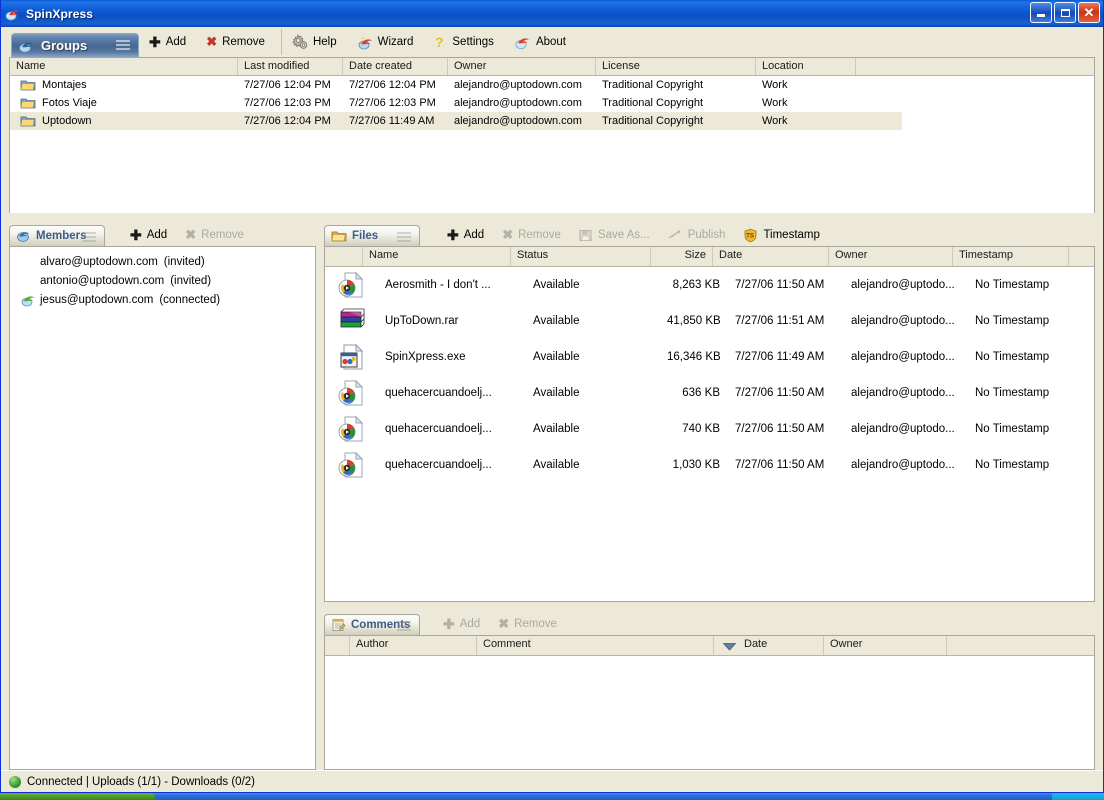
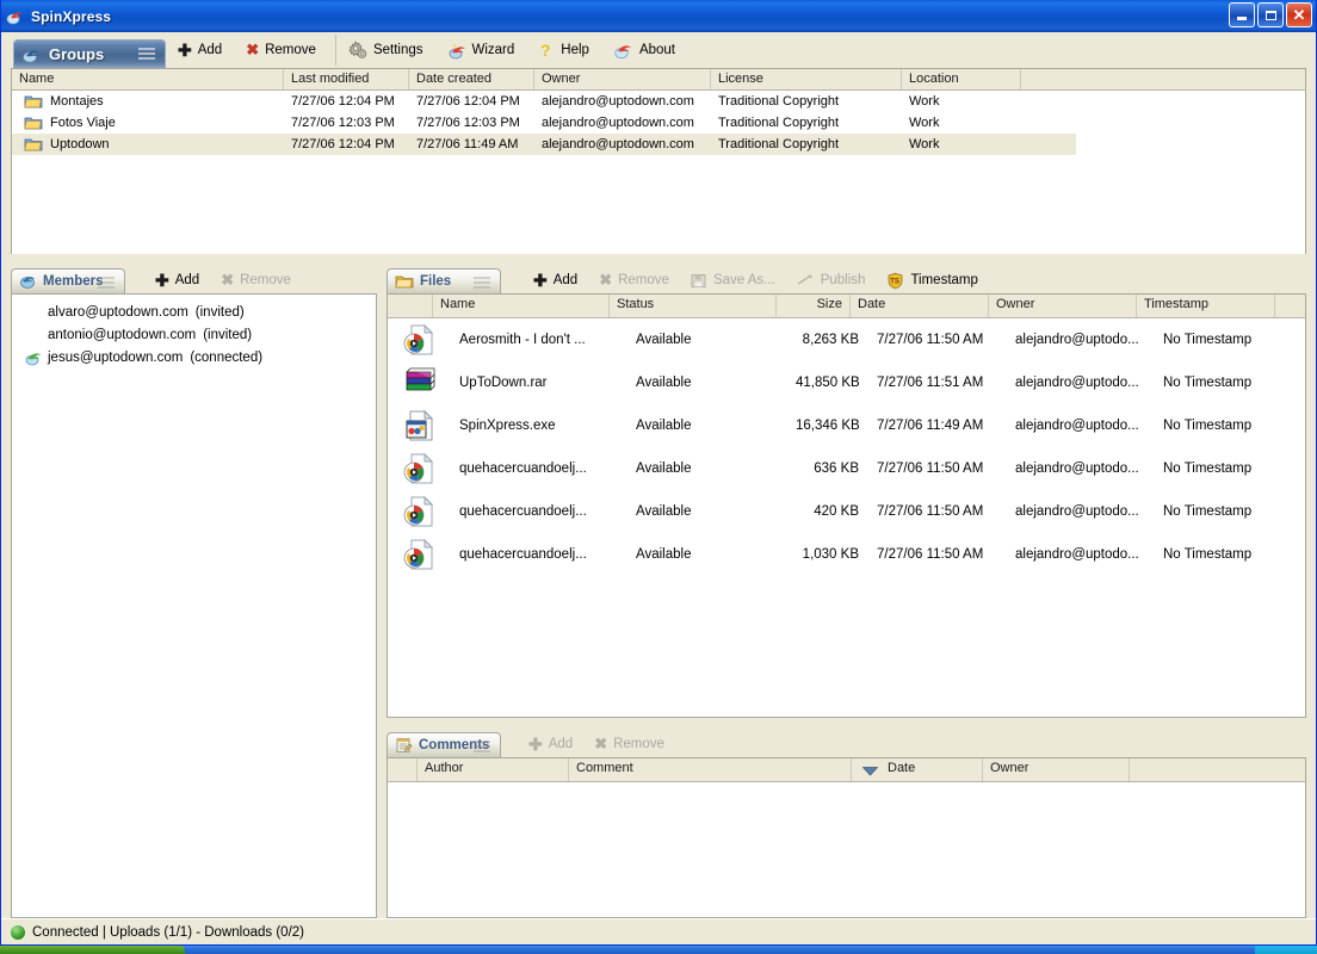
  SpinXpress
  ✕
  Groups
  ✚
  Add
  ✖
  Remove
- Help
+ Settings
  Wizard
  ?
- Settings
+ Help
  About
  Name
  Last modified
  Date created
  Owner
  License
  Location
  Montajes
  7/27/06 12:04 PM
  7/27/06 12:04 PM
  alejandro@uptodown.com
  Traditional Copyright
  Work
  Fotos Viaje
  7/27/06 12:03 PM
  7/27/06 12:03 PM
  alejandro@uptodown.com
  Traditional Copyright
  Work
  Uptodown
  7/27/06 12:04 PM
  7/27/06 11:49 AM
  alejandro@uptodown.com
  Traditional Copyright
  Work
  Members
  ✚
  Add
  ✖
  Remove
  alvaro@uptodown.com
  (invited)
  antonio@uptodown.com
  (invited)
  jesus@uptodown.com
  (connected)
  Files
  ✚
  Add
  ✖
  Remove
  Save As...
  Publish
  Timestamp
  Name
  Status
  Size
  Date
  Owner
  Timestamp
  Aerosmith - I don't ...
  Available
  8,263 KB
  7/27/06 11:50 AM
  alejandro@uptodo...
  No Timestamp
  UpToDown.rar
  Available
  41,850 KB
  7/27/06 11:51 AM
  alejandro@uptodo...
  No Timestamp
  SpinXpress.exe
  Available
  16,346 KB
  7/27/06 11:49 AM
  alejandro@uptodo...
  No Timestamp
  quehacercuandoelj...
  Available
  636 KB
  7/27/06 11:50 AM
  alejandro@uptodo...
  No Timestamp
  quehacercuandoelj...
  Available
- 740 KB
+ 420 KB
  7/27/06 11:50 AM
  alejandro@uptodo...
  No Timestamp
  quehacercuandoelj...
  Available
  1,030 KB
  7/27/06 11:50 AM
  alejandro@uptodo...
  No Timestamp
  Comments
  ✚
  Add
  ✖
  Remove
  Author
  Comment
  Date
  Owner
  Connected | Uploads (1/1) - Downloads (0/2)
